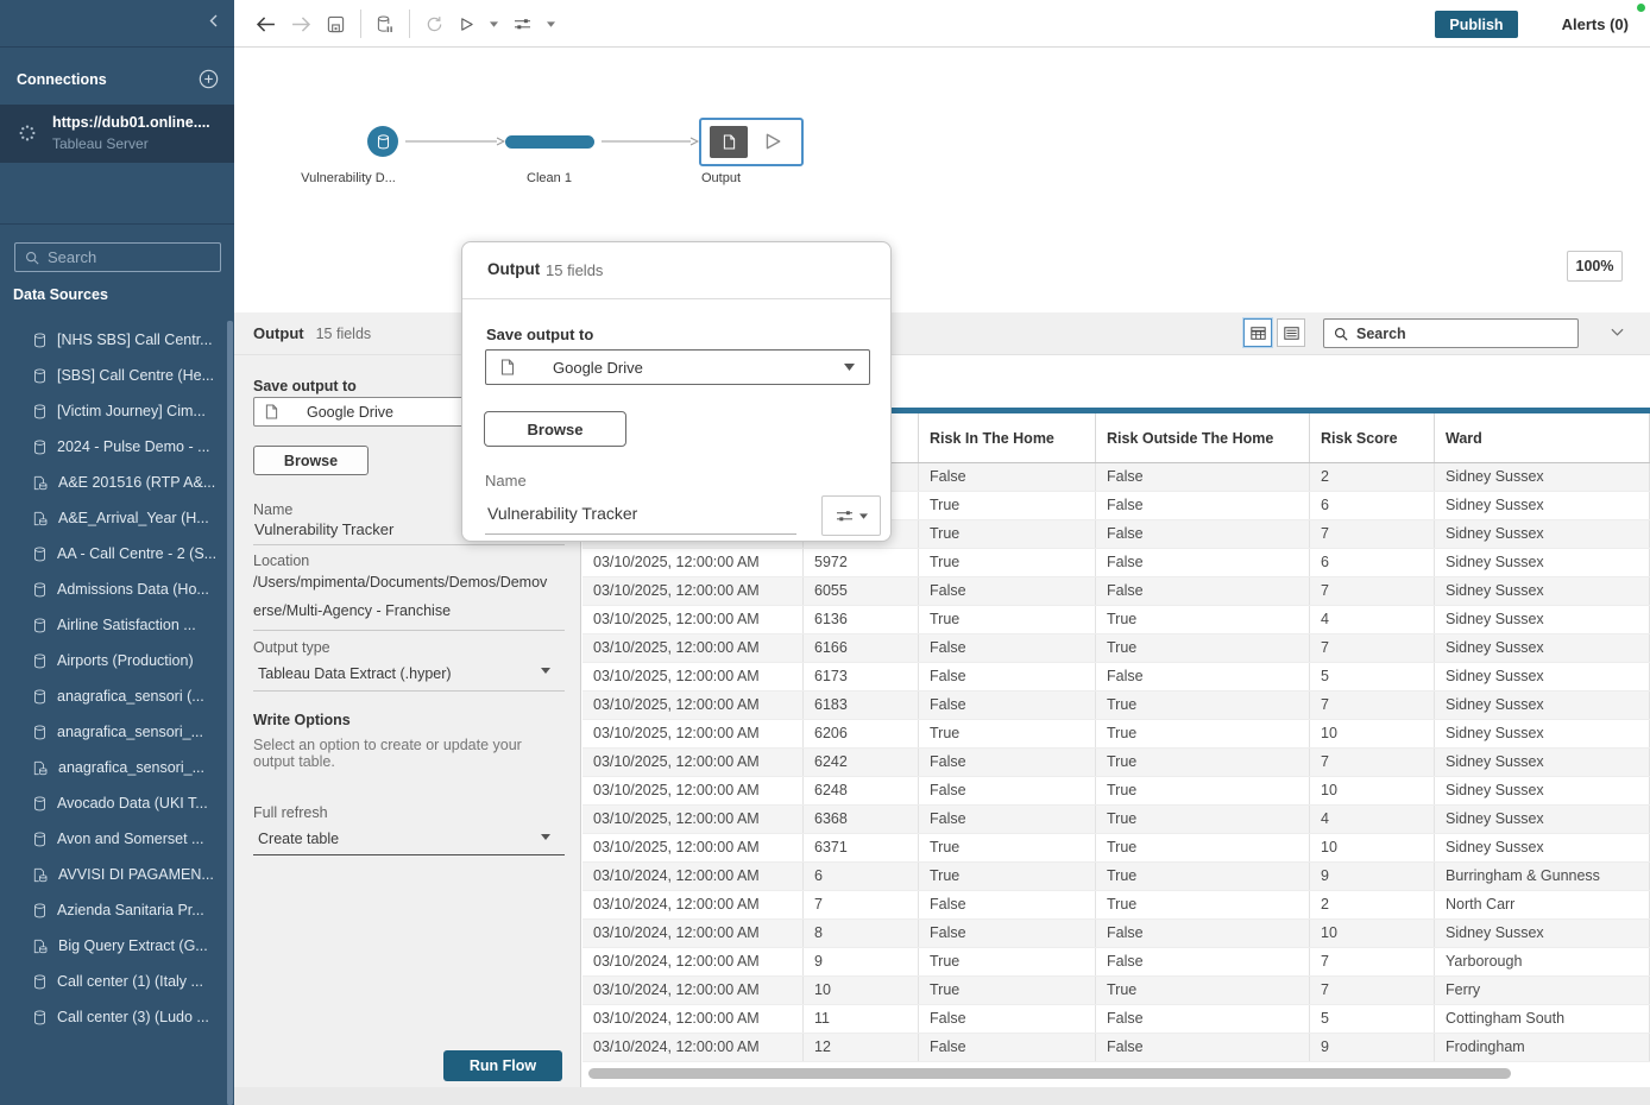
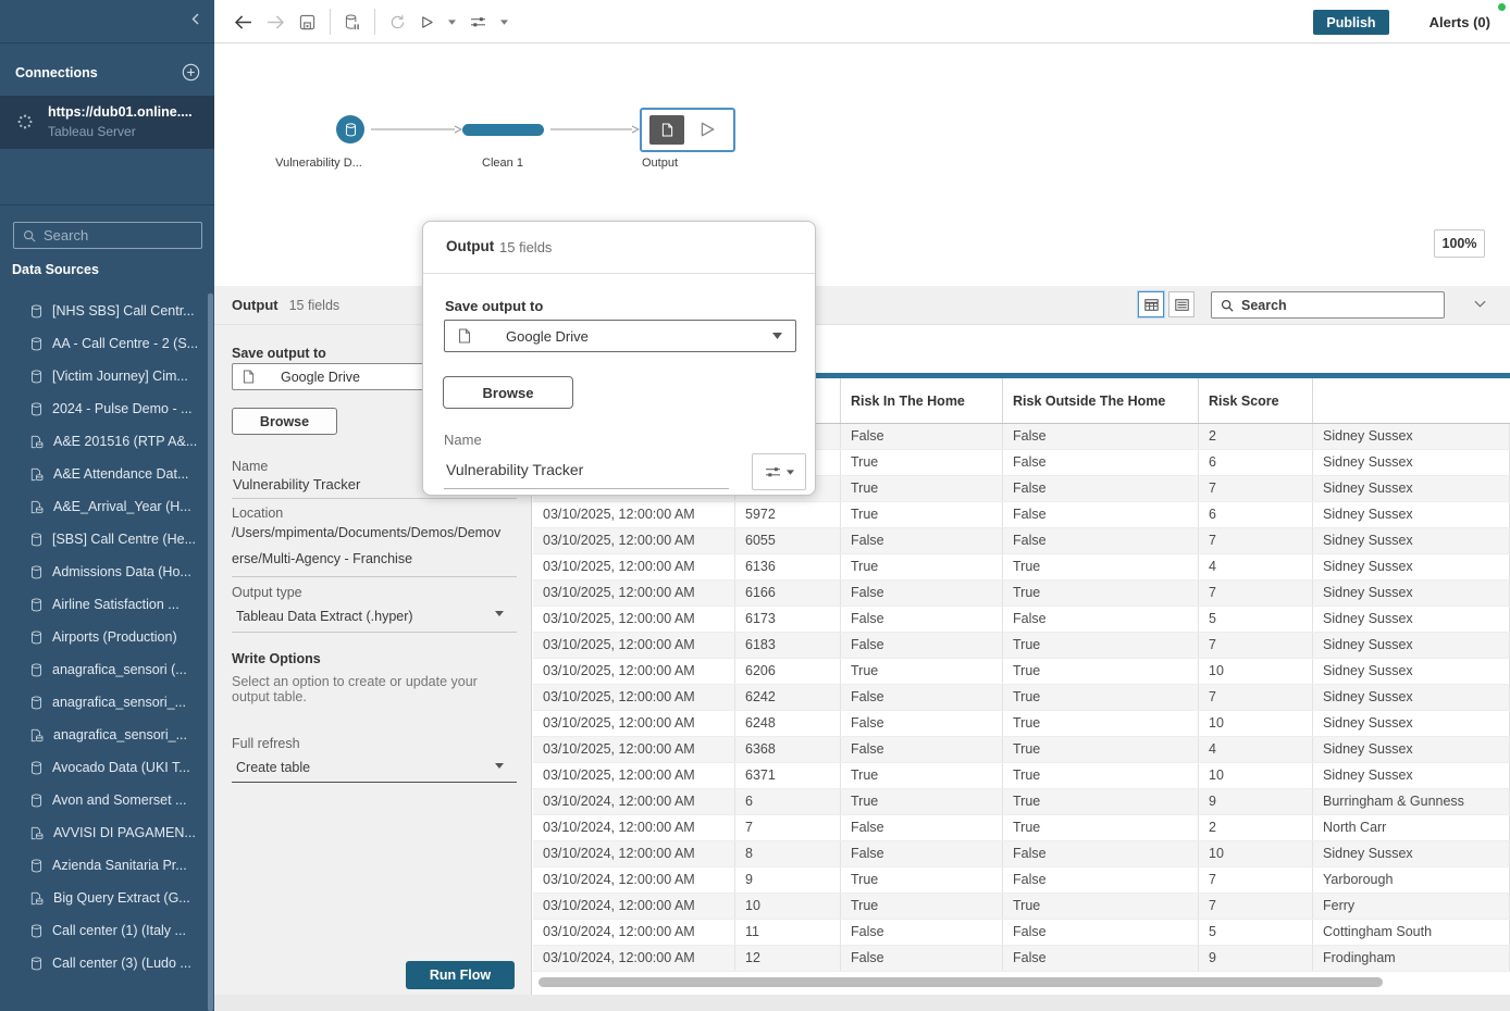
  Connections
  https://dub01.online....
  Tableau Server
  Search
  Data Sources
  [NHS SBS] Call Centr...
- [SBS] Call Centre (He...
+ AA - Call Centre - 2 (S...
  [Victim Journey] Cim...
  2024 - Pulse Demo - ...
  A&E 201516 (RTP A&...
+ A&E Attendance Dat...
  A&E_Arrival_Year (H...
- AA - Call Centre - 2 (S...
+ [SBS] Call Centre (He...
  Admissions Data (Ho...
  Airline Satisfaction ...
  Airports (Production)
  anagrafica_sensori (...
  anagrafica_sensori_...
  anagrafica_sensori_...
  Avocado Data (UKI T...
  Avon and Somerset ...
  AVVISI DI PAGAMEN...
  Azienda Sanitaria Pr...
  Big Query Extract (G...
  Call center (1) (Italy ...
  Call center (3) (Ludo ...
  Publish
  Alerts (0)
  Vulnerability D...
  Clean 1
  Output
  100%
  Output
  15 fields
  Search
  Save output to
  Google Drive
  Browse
  Name
  Vulnerability Tracker
  Location
  /Users/mpimenta/Documents/Demos/Demov
  erse/Multi-Agency - Franchise
  Output type
  Tableau Data Extract (.hyper)
  Write Options
  Select an option to create or update your
  output table.
  Full refresh
  Create table
  Run Flow
  Risk In The Home
  Risk Outside The Home
  Risk Score
- Ward
  False
  False
  2
  Sidney Sussex
  True
  False
  6
  Sidney Sussex
  True
  False
  7
  Sidney Sussex
  03/10/2025, 12:00:00 AM
  5972
  True
  False
  6
  Sidney Sussex
  03/10/2025, 12:00:00 AM
  6055
  False
  False
  7
  Sidney Sussex
  03/10/2025, 12:00:00 AM
  6136
  True
  True
  4
  Sidney Sussex
  03/10/2025, 12:00:00 AM
  6166
  False
  True
  7
  Sidney Sussex
  03/10/2025, 12:00:00 AM
  6173
  False
  False
  5
  Sidney Sussex
  03/10/2025, 12:00:00 AM
  6183
  False
  True
  7
  Sidney Sussex
  03/10/2025, 12:00:00 AM
  6206
  True
  True
  10
  Sidney Sussex
  03/10/2025, 12:00:00 AM
  6242
  False
  True
  7
  Sidney Sussex
  03/10/2025, 12:00:00 AM
  6248
  False
  True
  10
  Sidney Sussex
  03/10/2025, 12:00:00 AM
  6368
  False
  True
  4
  Sidney Sussex
  03/10/2025, 12:00:00 AM
  6371
  True
  True
  10
  Sidney Sussex
  03/10/2024, 12:00:00 AM
  6
  True
  True
  9
  Burringham & Gunness
  03/10/2024, 12:00:00 AM
  7
  False
  True
  2
  North Carr
  03/10/2024, 12:00:00 AM
  8
  False
  False
  10
  Sidney Sussex
  03/10/2024, 12:00:00 AM
  9
  True
  False
  7
  Yarborough
  03/10/2024, 12:00:00 AM
  10
  True
  True
  7
  Ferry
  03/10/2024, 12:00:00 AM
  11
  False
  False
  5
  Cottingham South
  03/10/2024, 12:00:00 AM
  12
  False
  False
  9
  Frodingham
  Output
  15 fields
  Save output to
  Google Drive
  Browse
  Name
  Vulnerability Tracker
